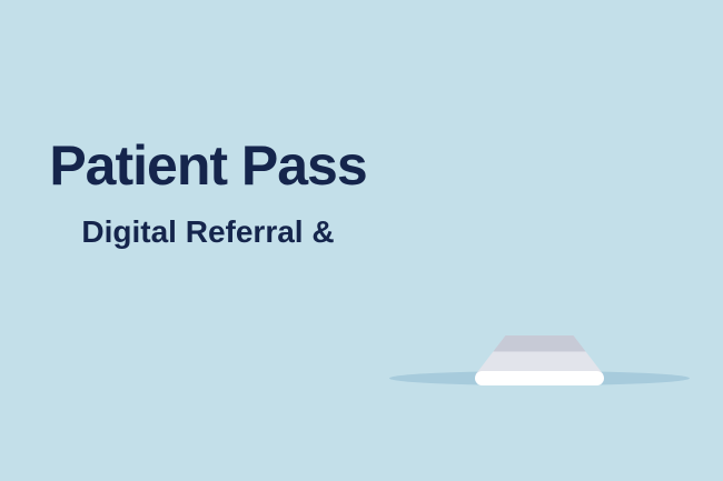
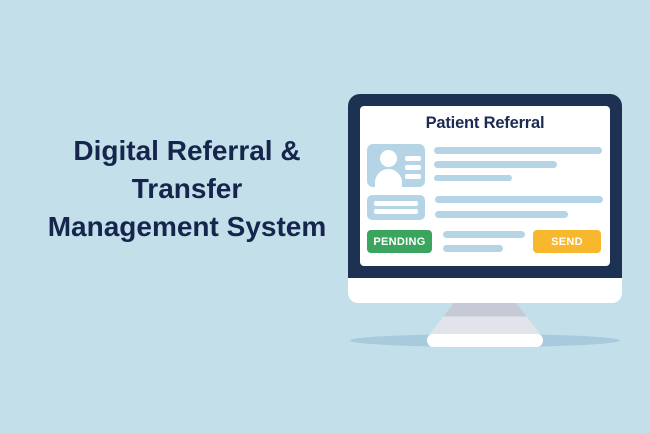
- Patient Pass
  Digital Referral &
+ Transfer
+ Management System
+ Patient Referral
+ PENDING
+ SEND
